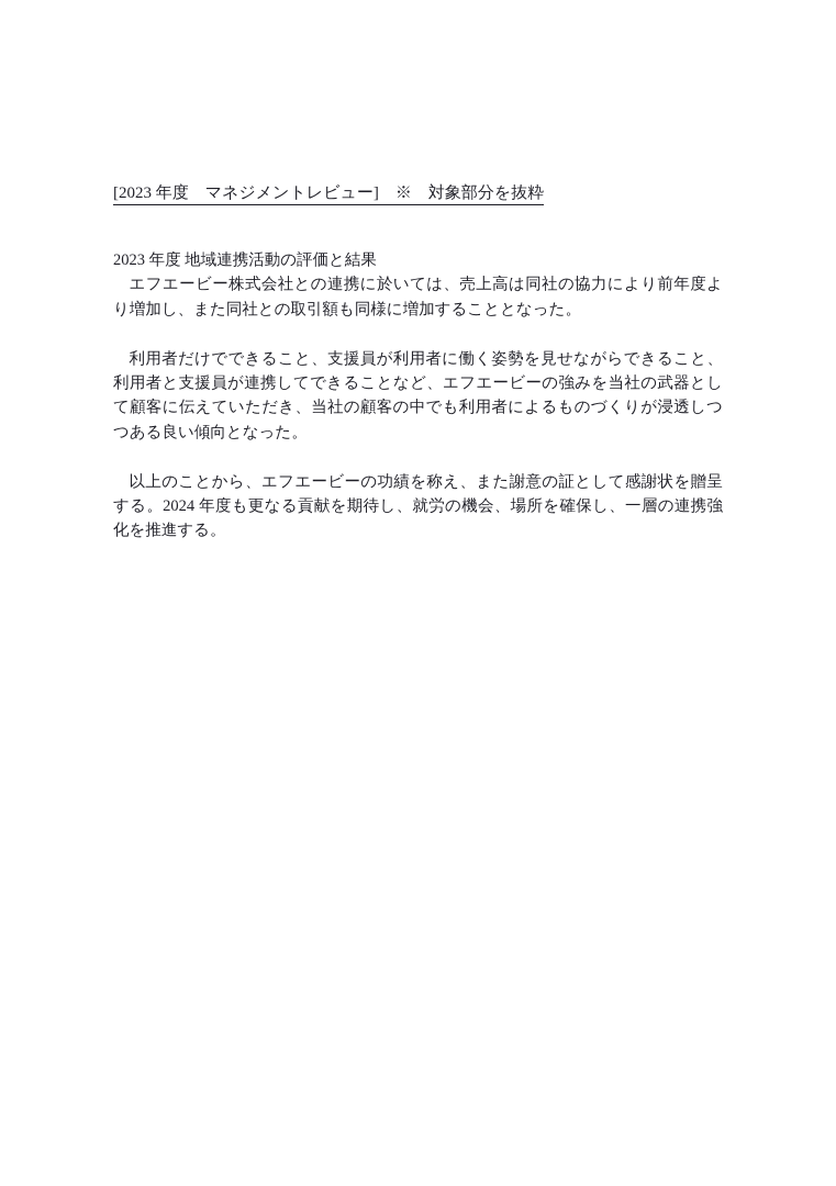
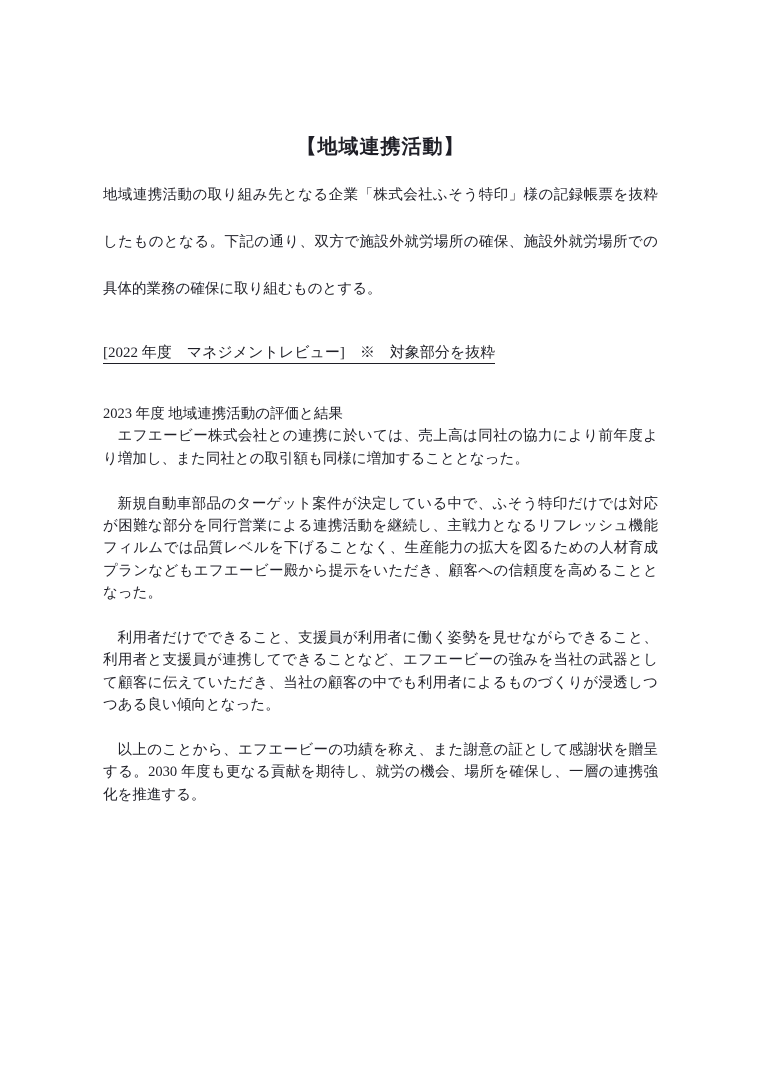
+ 【地域連携活動】
+ 地域連携活動の取り組み先となる企業「株式会社ふそう特印」様の記録帳票を抜粋したものとなる。下記の通り、双方で施設外就労場所の確保、施設外就労場所での具体的業務の確保に取り組むものとする。
- [2023 年度 マネジメントレビュー] ※ 対象部分を抜粋
+ [2022 年度 マネジメントレビュー] ※ 対象部分を抜粋
  2023 年度 地域連携活動の評価と結果
  エフエービー株式会社との連携に於いては、売上高は同社の協力により前年度より増加し、また同社との取引額も同様に増加することとなった。
+ 新規自動車部品のターゲット案件が決定している中で、ふそう特印だけでは対応が困難な部分を同行営業による連携活動を継続し、主戦力となるリフレッシュ機能フィルムでは品質レベルを下げることなく、生産能力の拡大を図るための人材育成プランなどもエフエービー殿から提示をいただき、顧客への信頼度を高めることとなった。
  利用者だけでできること、支援員が利用者に働く姿勢を見せながらできること、利用者と支援員が連携してできることなど、エフエービーの強みを当社の武器として顧客に伝えていただき、当社の顧客の中でも利用者によるものづくりが浸透しつつある良い傾向となった。
- 以上のことから、エフエービーの功績を称え、また謝意の証として感謝状を贈呈する。2024 年度も更なる貢献を期待し、就労の機会、場所を確保し、一層の連携強化を推進する。
+ 以上のことから、エフエービーの功績を称え、また謝意の証として感謝状を贈呈する。2030 年度も更なる貢献を期待し、就労の機会、場所を確保し、一層の連携強化を推進する。
